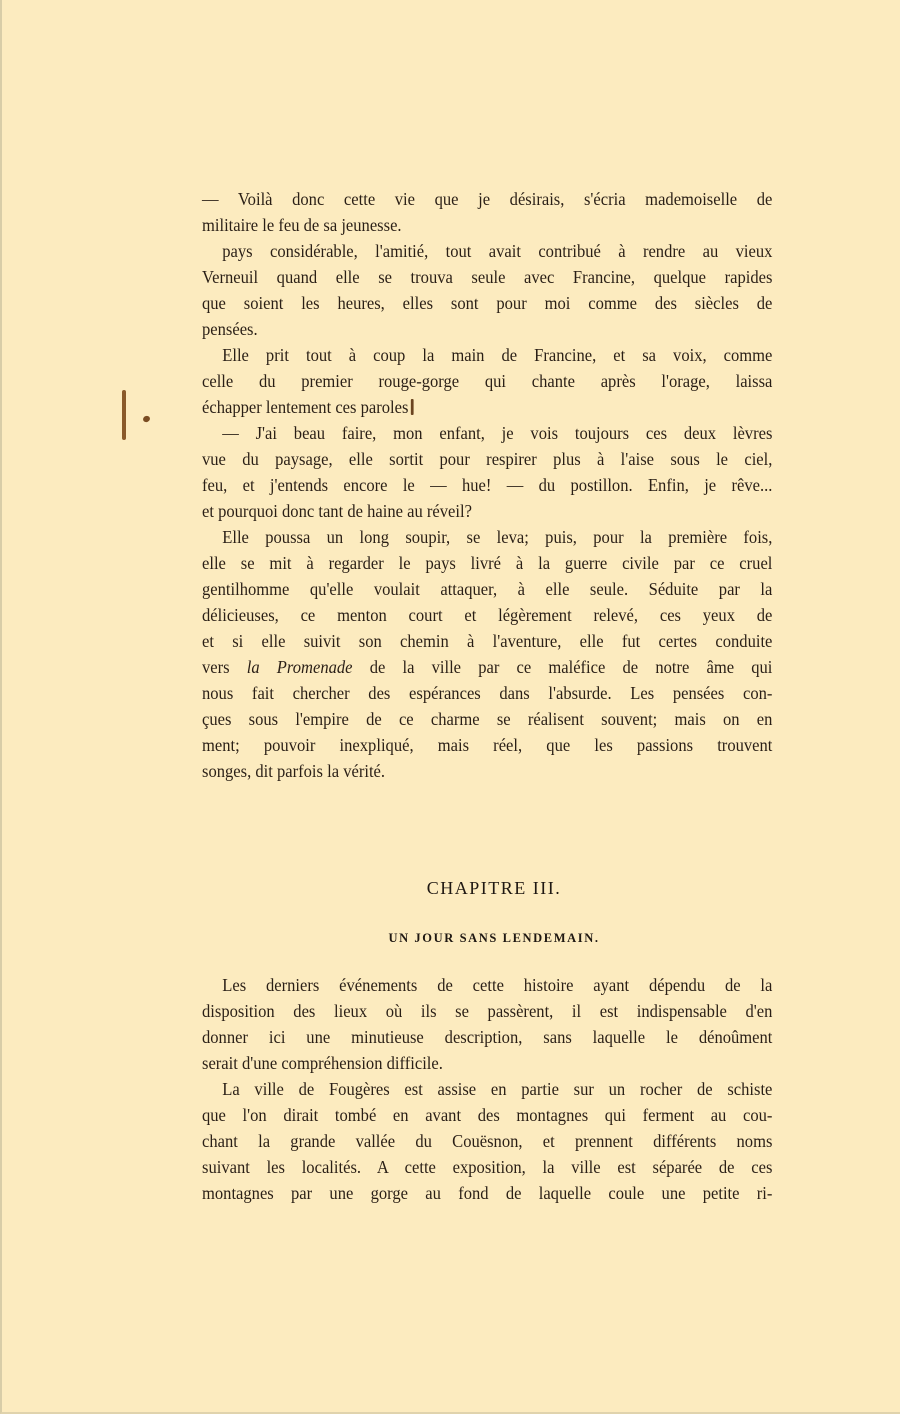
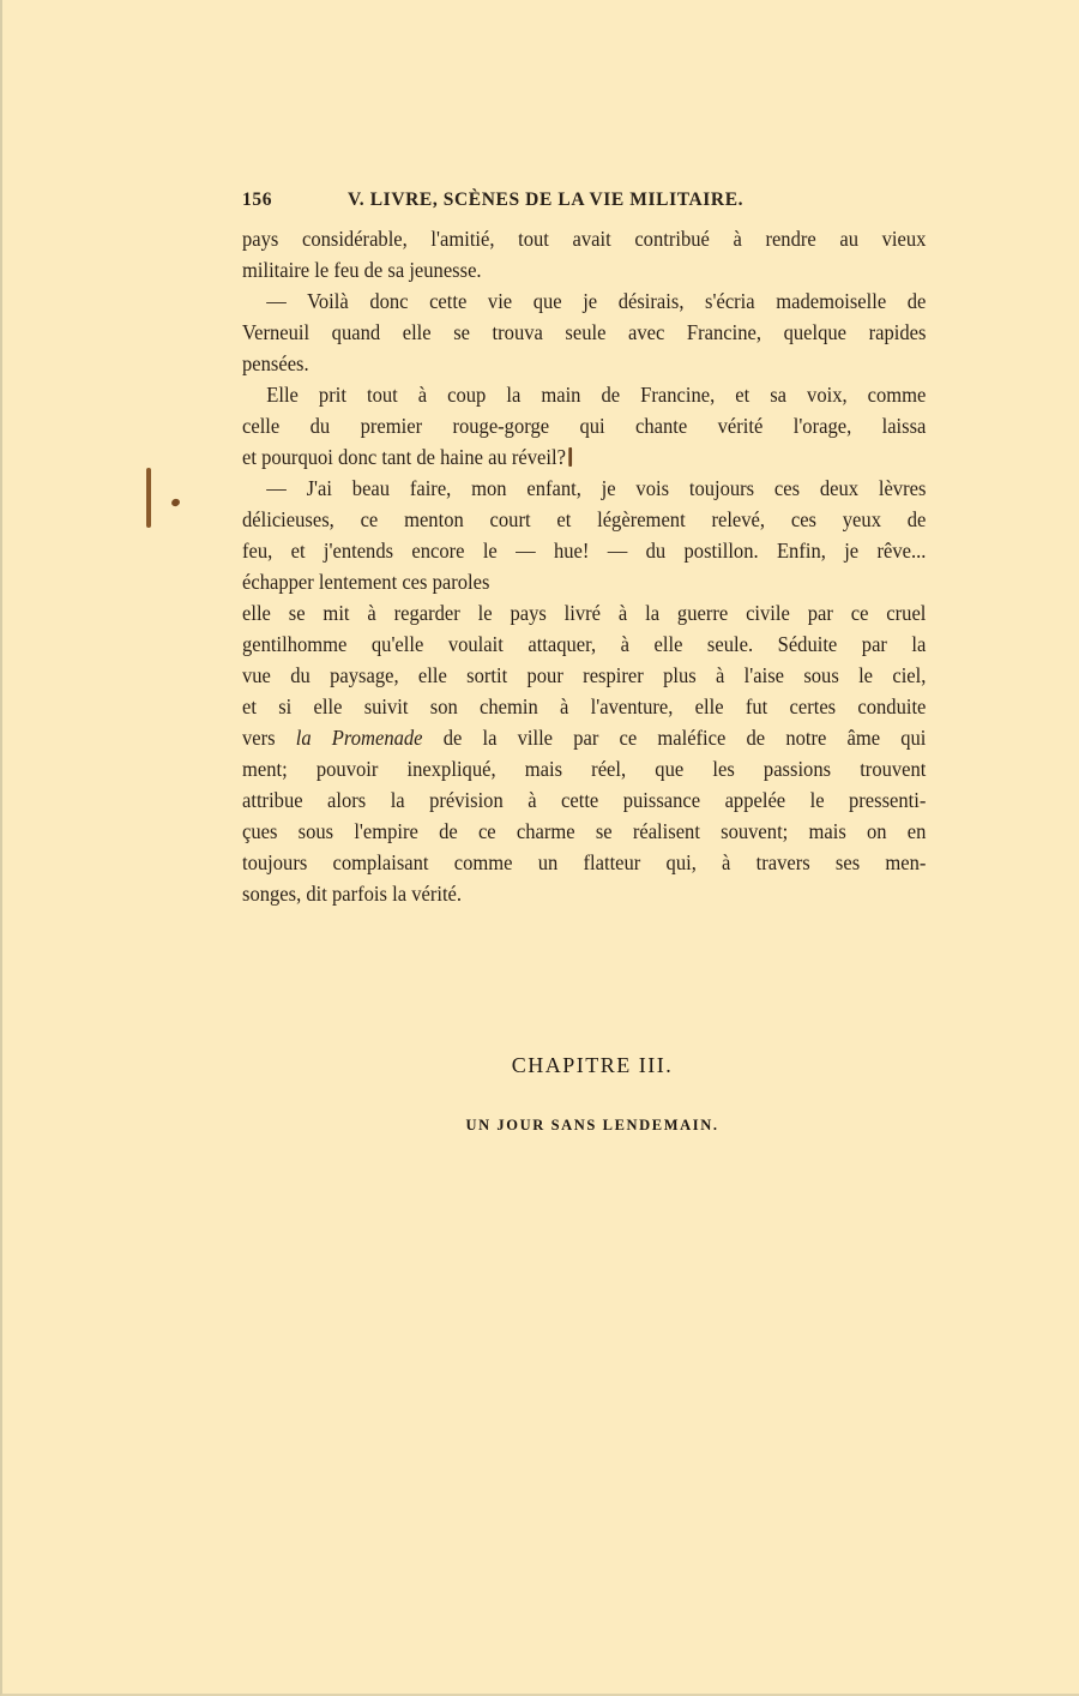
+ 156 V. LIVRE, SCÈNES DE LA VIE MILITAIRE.
- — Voilà donc cette vie que je désirais, s'écria mademoiselle de
+ pays considérable, l'amitié, tout avait contribué à rendre au vieux
  militaire le feu de sa jeunesse.
- pays considérable, l'amitié, tout avait contribué à rendre au vieux
+ — Voilà donc cette vie que je désirais, s'écria mademoiselle de
  Verneuil quand elle se trouva seule avec Francine, quelque rapides
- que soient les heures, elles sont pour moi comme des siècles de
  pensées.
  Elle prit tout à coup la main de Francine, et sa voix, comme
- celle du premier rouge-gorge qui chante après l'orage, laissa
+ celle du premier rouge-gorge qui chante vérité l'orage, laissa
- échapper lentement ces paroles
+ et pourquoi donc tant de haine au réveil?
  — J'ai beau faire, mon enfant, je vois toujours ces deux lèvres
- vue du paysage, elle sortit pour respirer plus à l'aise sous le ciel,
+ délicieuses, ce menton court et légèrement relevé, ces yeux de
  feu, et j'entends encore le — hue! — du postillon. Enfin, je rêve...
- et pourquoi donc tant de haine au réveil?
+ échapper lentement ces paroles
- Elle poussa un long soupir, se leva; puis, pour la première fois,
  elle se mit à regarder le pays livré à la guerre civile par ce cruel
  gentilhomme qu'elle voulait attaquer, à elle seule. Séduite par la
- délicieuses, ce menton court et légèrement relevé, ces yeux de
+ vue du paysage, elle sortit pour respirer plus à l'aise sous le ciel,
  et si elle suivit son chemin à l'aventure, elle fut certes conduite
  vers la Promenade de la ville par ce maléfice de notre âme qui
- nous fait chercher des espérances dans l'absurde. Les pensées con-
- çues sous l'empire de ce charme se réalisent souvent; mais on en
+ ment; pouvoir inexpliqué, mais réel, que les passions trouvent
+ attribue alors la prévision à cette puissance appelée le pressenti-
- ment; pouvoir inexpliqué, mais réel, que les passions trouvent
+ çues sous l'empire de ce charme se réalisent souvent; mais on en
+ toujours complaisant comme un flatteur qui, à travers ses men-
  songes, dit parfois la vérité.
  CHAPITRE III.
  UN JOUR SANS LENDEMAIN.
- Les derniers événements de cette histoire ayant dépendu de la
- disposition des lieux où ils se passèrent, il est indispensable d'en
- donner ici une minutieuse description, sans laquelle le dénoûment
- serait d'une compréhension difficile.
- La ville de Fougères est assise en partie sur un rocher de schiste
- que l'on dirait tombé en avant des montagnes qui ferment au cou-
- chant la grande vallée du Couësnon, et prennent différents noms
- suivant les localités. A cette exposition, la ville est séparée de ces
- montagnes par une gorge au fond de laquelle coule une petite ri-
